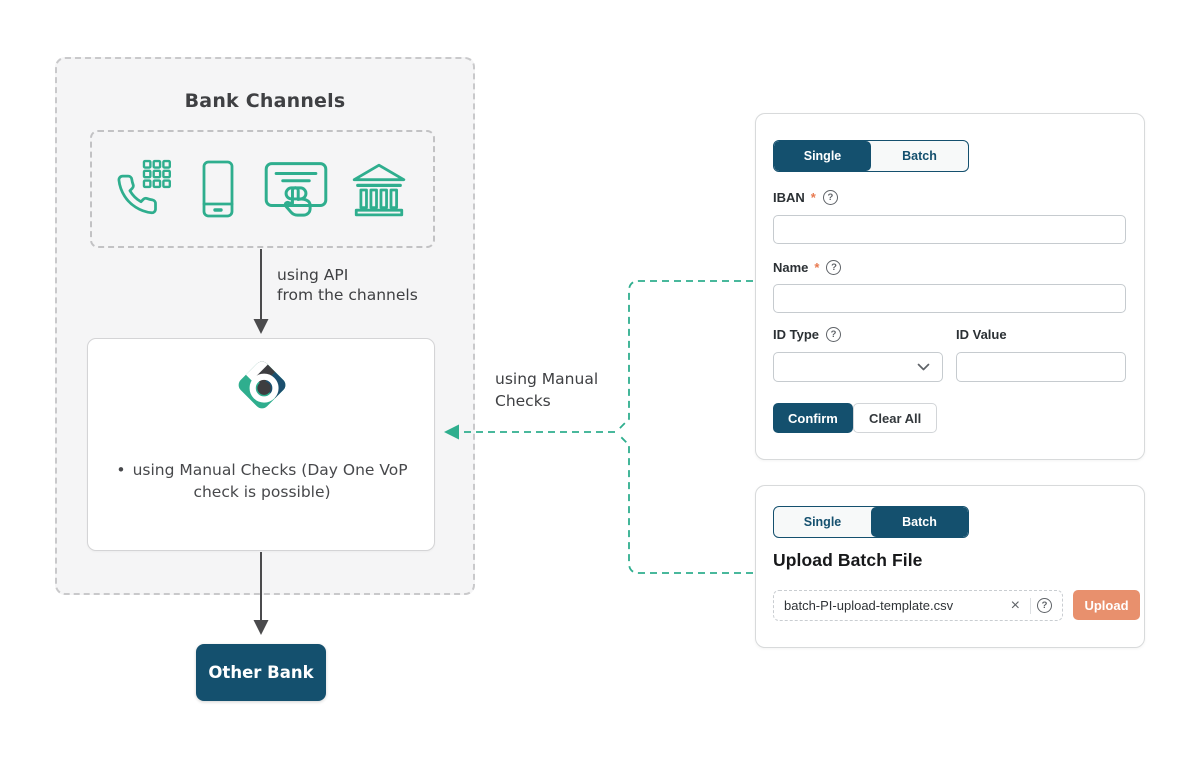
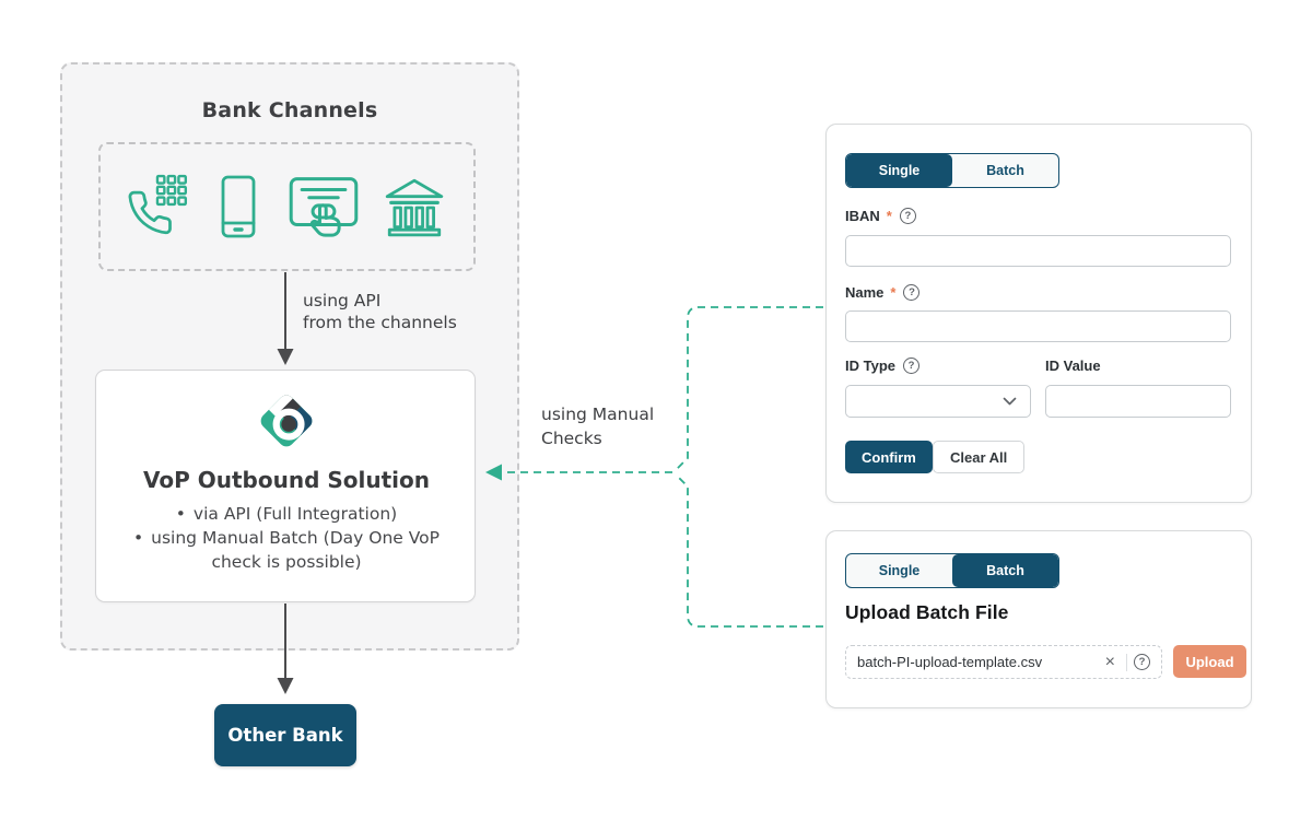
  Bank Channels
  using API
  from the channels
+ VoP Outbound Solution
+ • via API (Full Integration)
- • using Manual Checks (Day One VoP check is possible)
+ • using Manual Batch (Day One VoP check is possible)
  Other Bank
  using Manual
  Checks
  Single
  Batch
  IBAN
  *
  ?
  Name
  *
  ?
  ID Type
  ?
  ID Value
  Confirm
  Clear All
  Single
  Batch
  Upload Batch File
  batch-PI-upload-template.csv
  ×
  ?
  Upload
